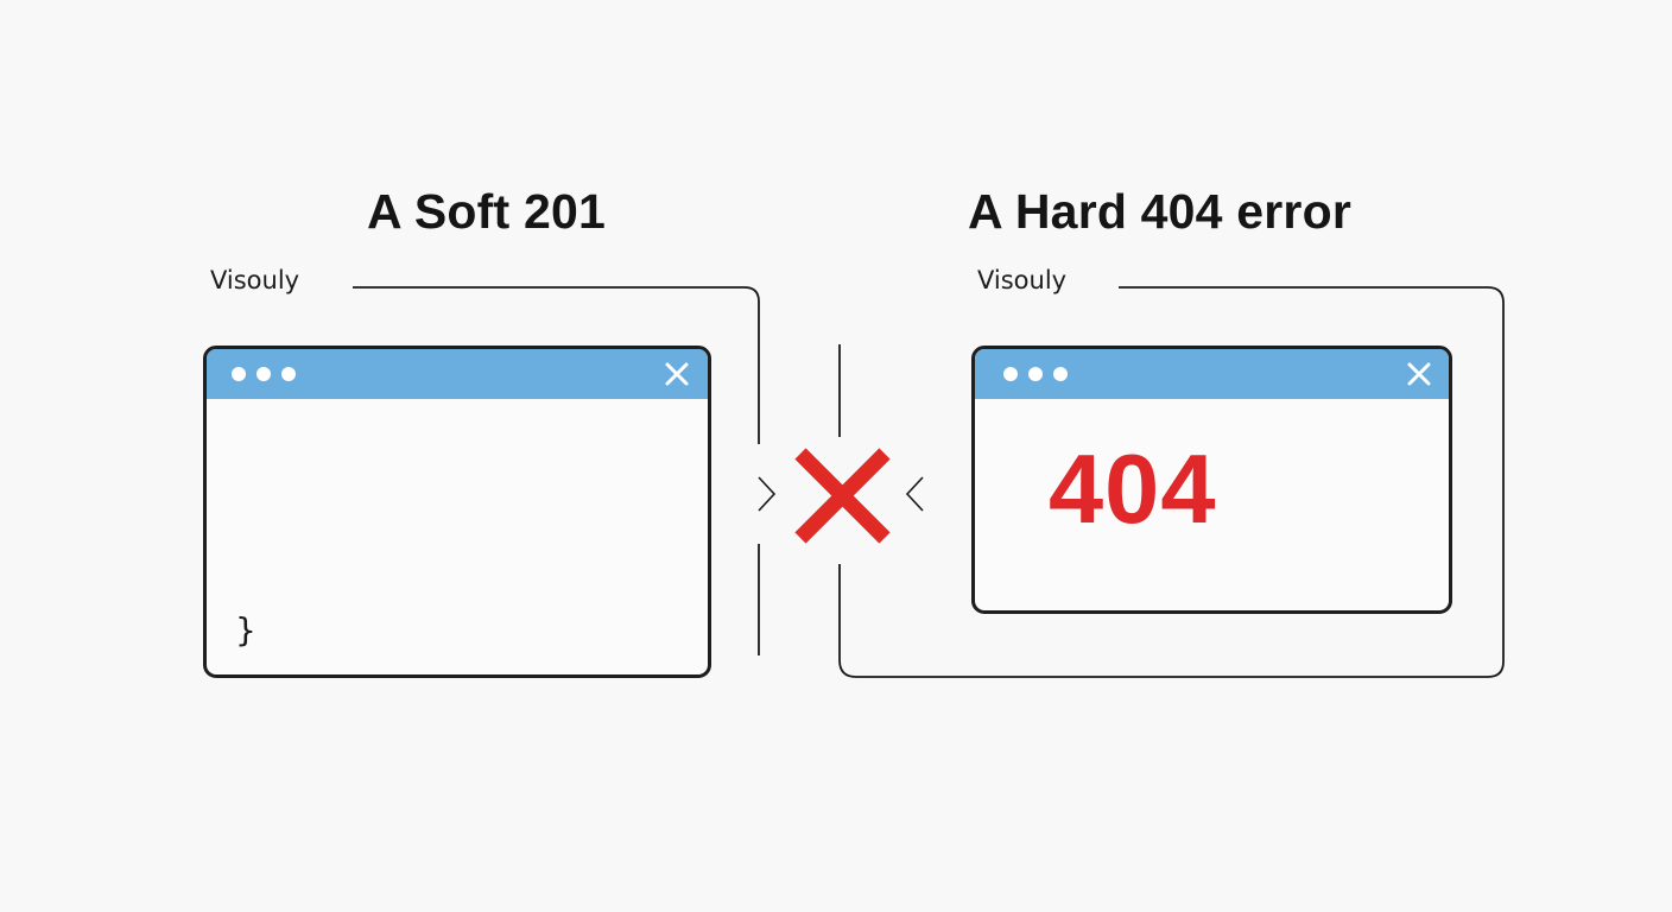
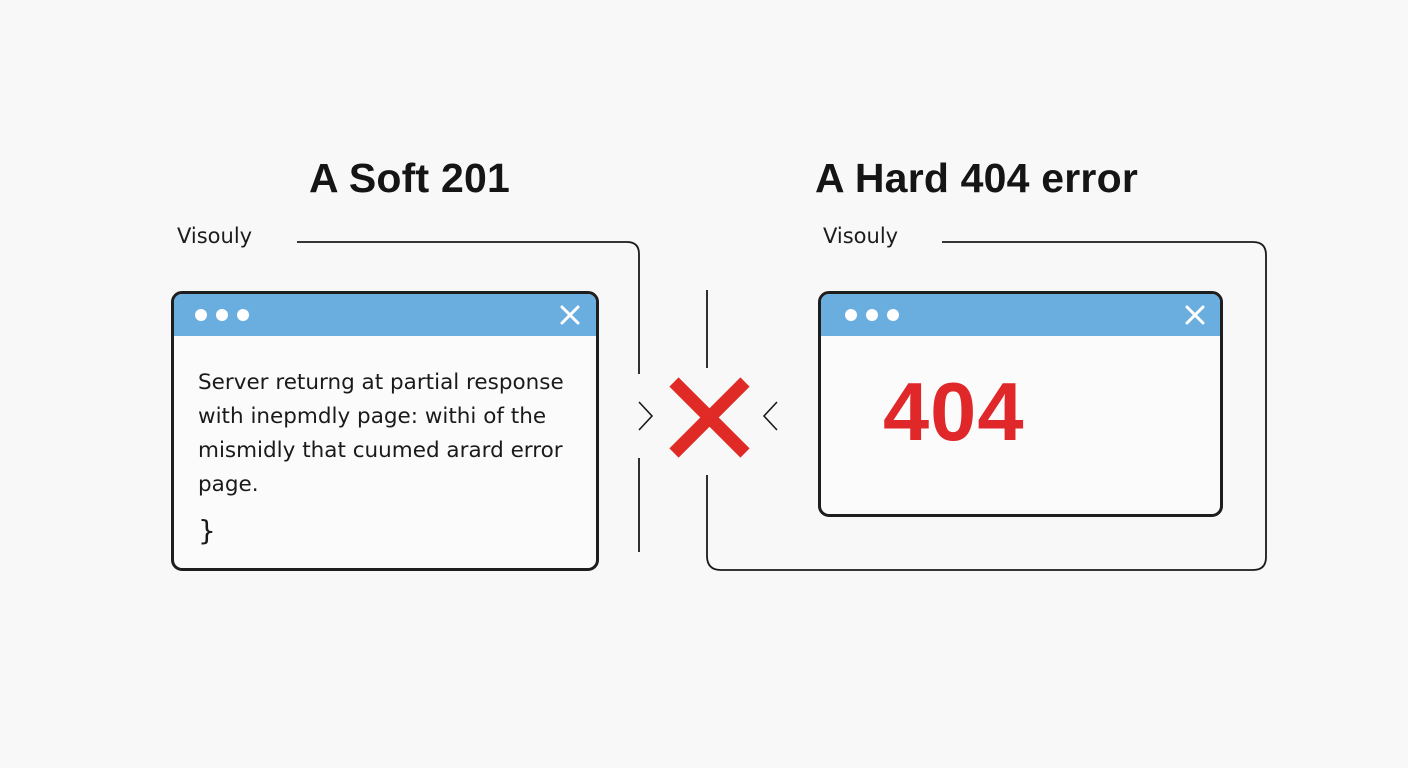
  A Soft 201
  Visouly
+ Server returng at partial response with inepmdly page: withi of the mismidly that cuumed arard error page.
  }
  A Hard 404 error
  Visouly
  404
